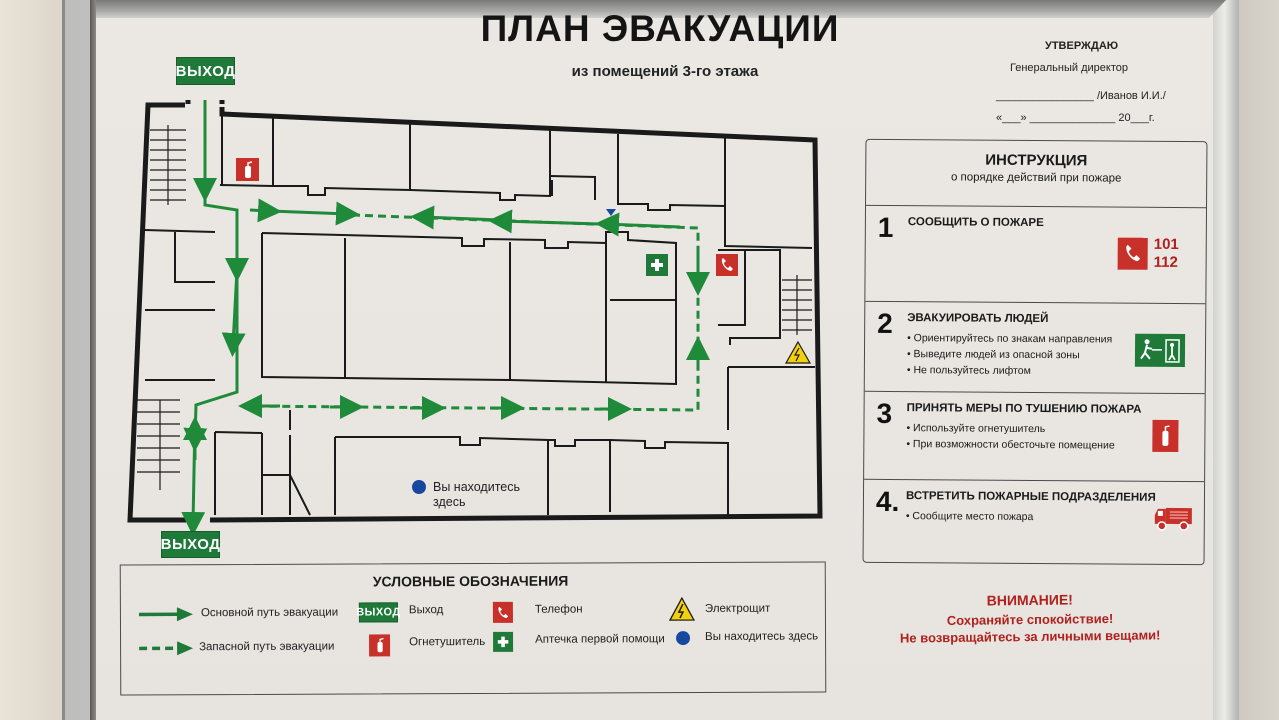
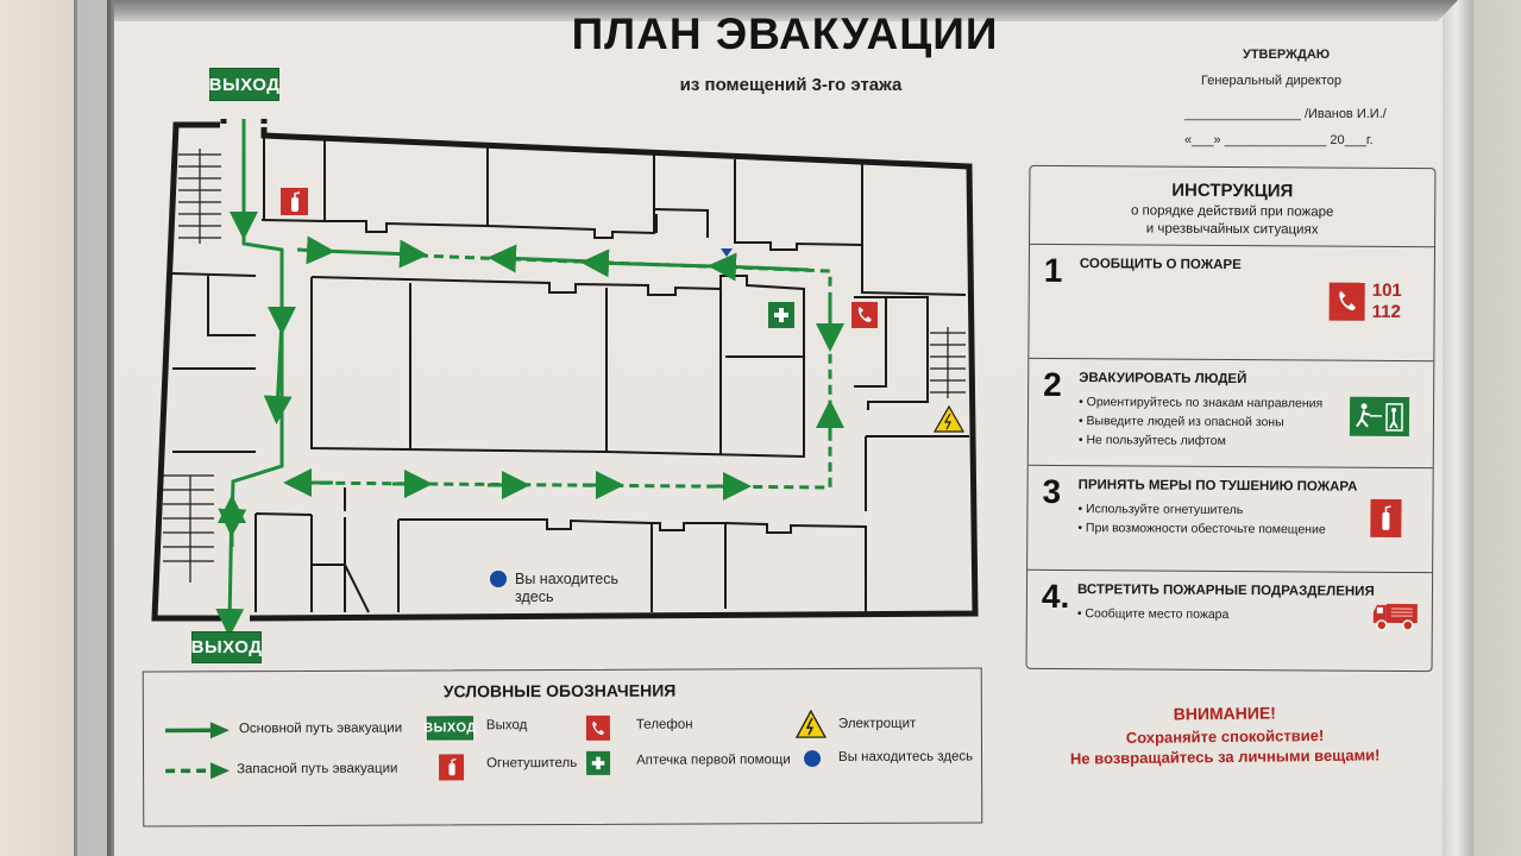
  ПЛАН ЭВАКУАЦИИ
  из помещений 3-го этажа
  УТВЕРЖДАЮ
  Генеральный директор
  ________________ /Иванов И.И./
  «___» ______________ 20___г.
  ВЫХОД
  ВЫХОД
  Вы находитесь здесь
  ИНСТРУКЦИЯ
  о порядке действий при пожаре
+ и чрезвычайных ситуациях
  1
  СООБЩИТЬ О ПОЖАРЕ
  101
  112
  2
  ЭВАКУИРОВАТЬ ЛЮДЕЙ
  Ориентируйтесь по знакам направления
  Выведите людей из опасной зоны
  Не пользуйтесь лифтом
  3
  ПРИНЯТЬ МЕРЫ ПО ТУШЕНИЮ ПОЖАРА
  Используйте огнетушитель
  При возможности обесточьте помещение
  4.
  ВСТРЕТИТЬ ПОЖАРНЫЕ ПОДРАЗДЕЛЕНИЯ
  Сообщите место пожара
  ВНИМАНИЕ!
  Сохраняйте спокойствие!
  Не возвращайтесь за личными вещами!
  УСЛОВНЫЕ ОБОЗНАЧЕНИЯ
  Основной путь эвакуации
  Запасной путь эвакуации
  ВЫХОД
  Выход
  Огнетушитель
  Телефон
  Аптечка первой помощи
  Электрощит
  Вы находитесь здесь
